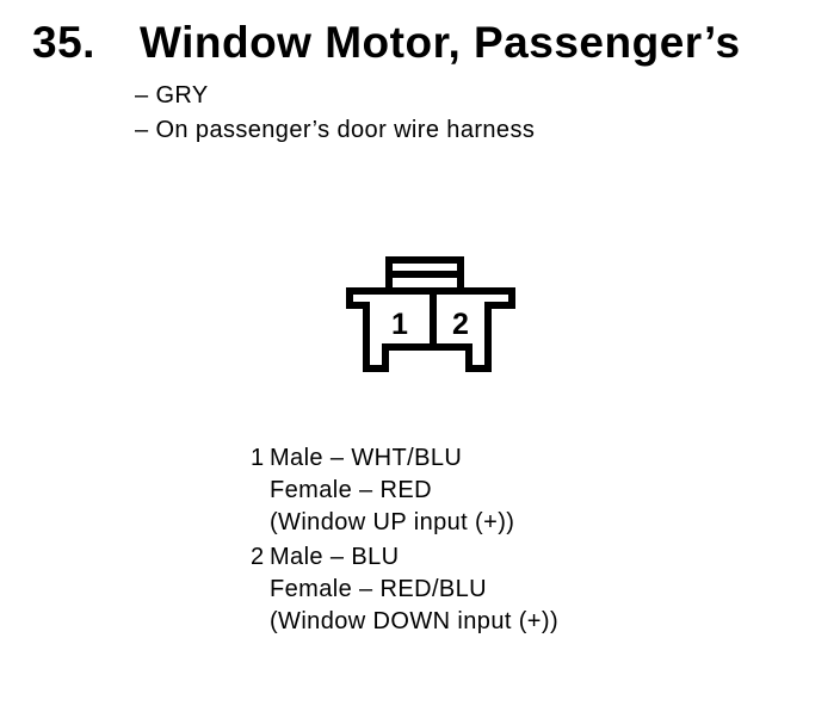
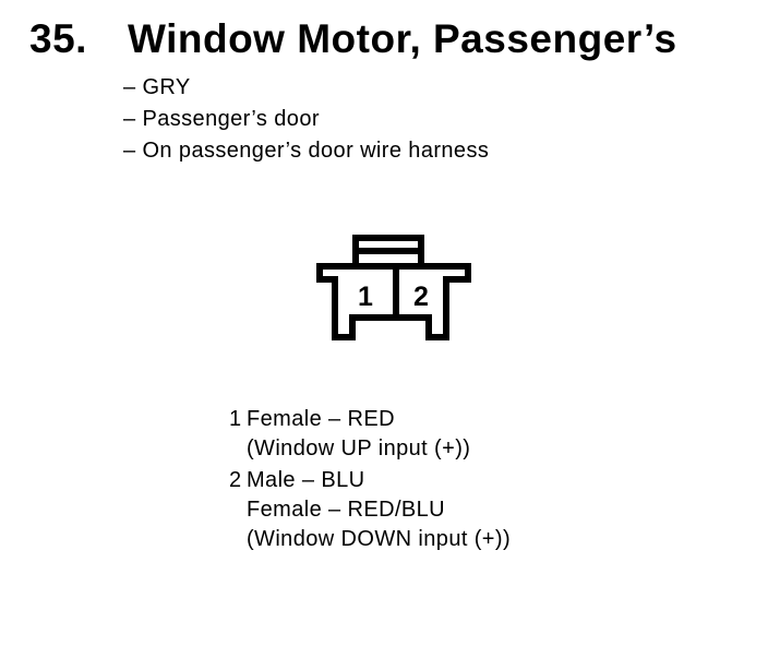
  35.
  Window Motor, Passenger’s
  – GRY
+ – Passenger’s door
  – On passenger’s door wire harness
  1
  2
  1
- Male – WHT/BLU
  Female – RED
  (Window UP input (+))
  2
  Male – BLU
  Female – RED/BLU
  (Window DOWN input (+))
